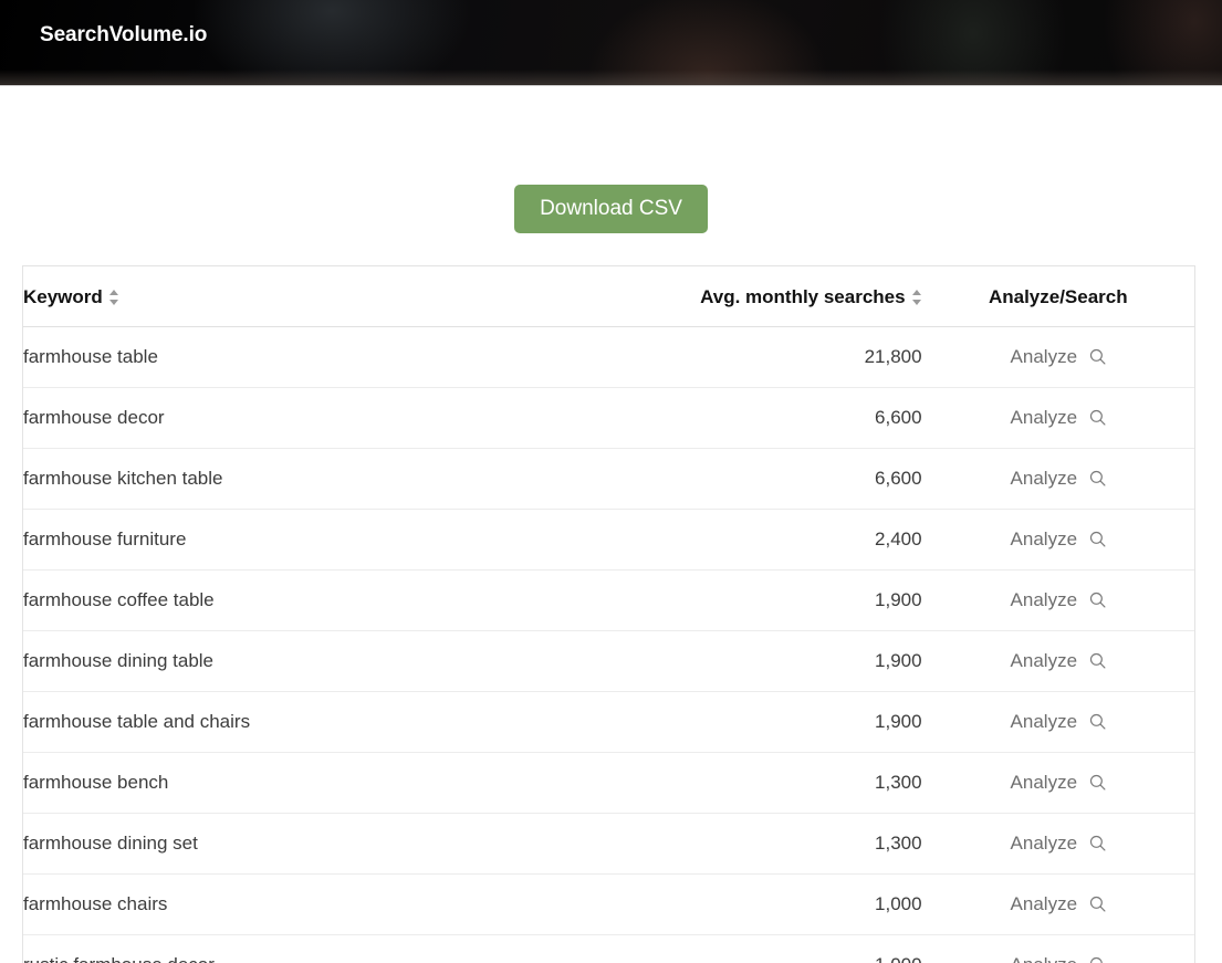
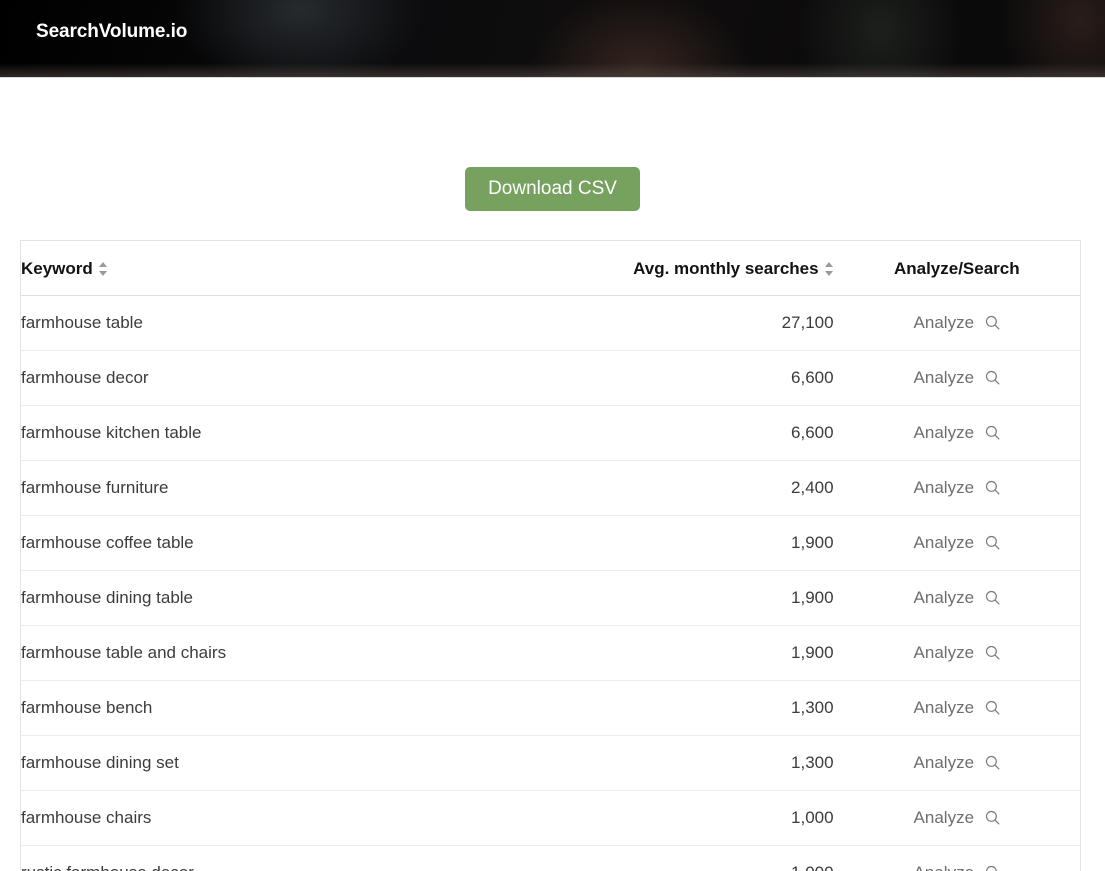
  SearchVolume.io
  Download CSV
  Keyword	Avg. monthly searches	Analyze/Search
- farmhouse table	21,800	Analyze
+ farmhouse table	27,100	Analyze
  farmhouse decor	6,600	Analyze
  farmhouse kitchen table	6,600	Analyze
  farmhouse furniture	2,400	Analyze
  farmhouse coffee table	1,900	Analyze
  farmhouse dining table	1,900	Analyze
  farmhouse table and chairs	1,900	Analyze
  farmhouse bench	1,300	Analyze
  farmhouse dining set	1,300	Analyze
  farmhouse chairs	1,000	Analyze
